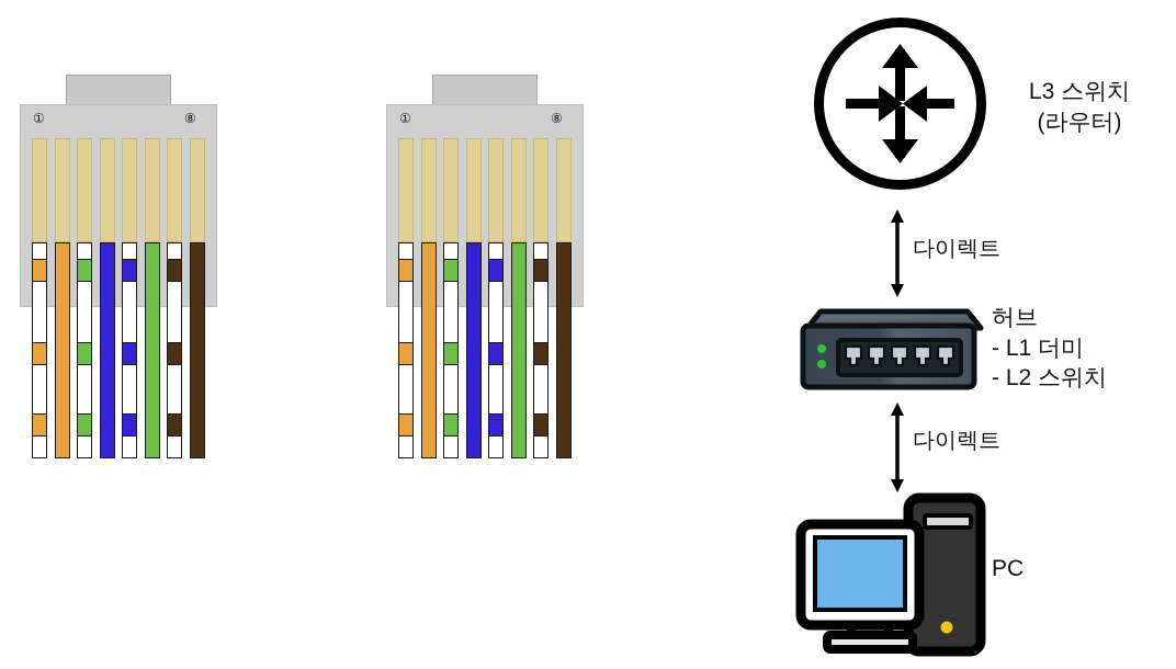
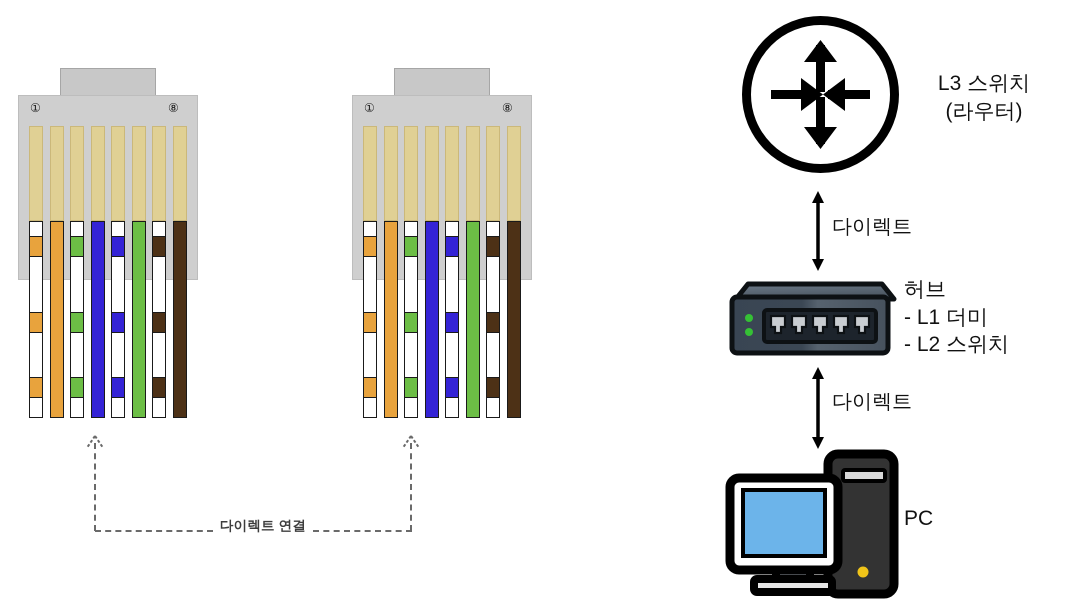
  ①
  ⑧
  ①
  ⑧
+ 다이렉트 연결
  L3 스위치
  (라우터)
  다이렉트
  허브
  - L1 더미
  - L2 스위치
  다이렉트
  PC
